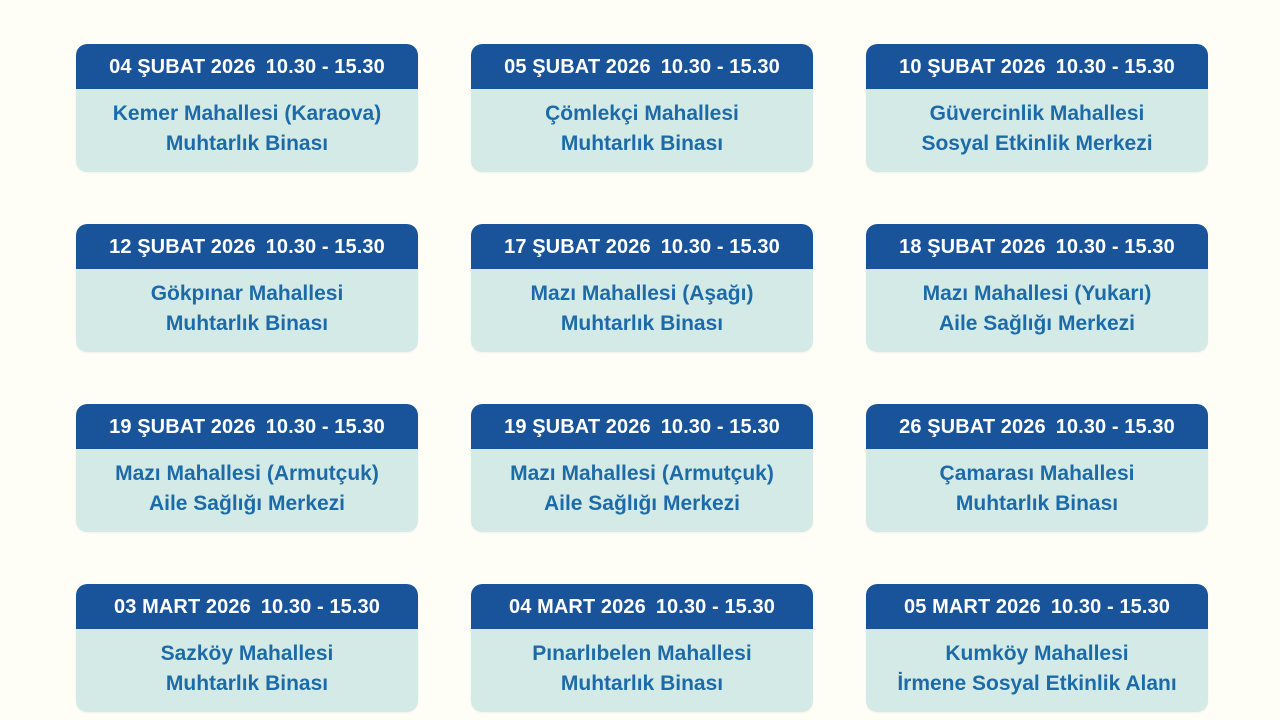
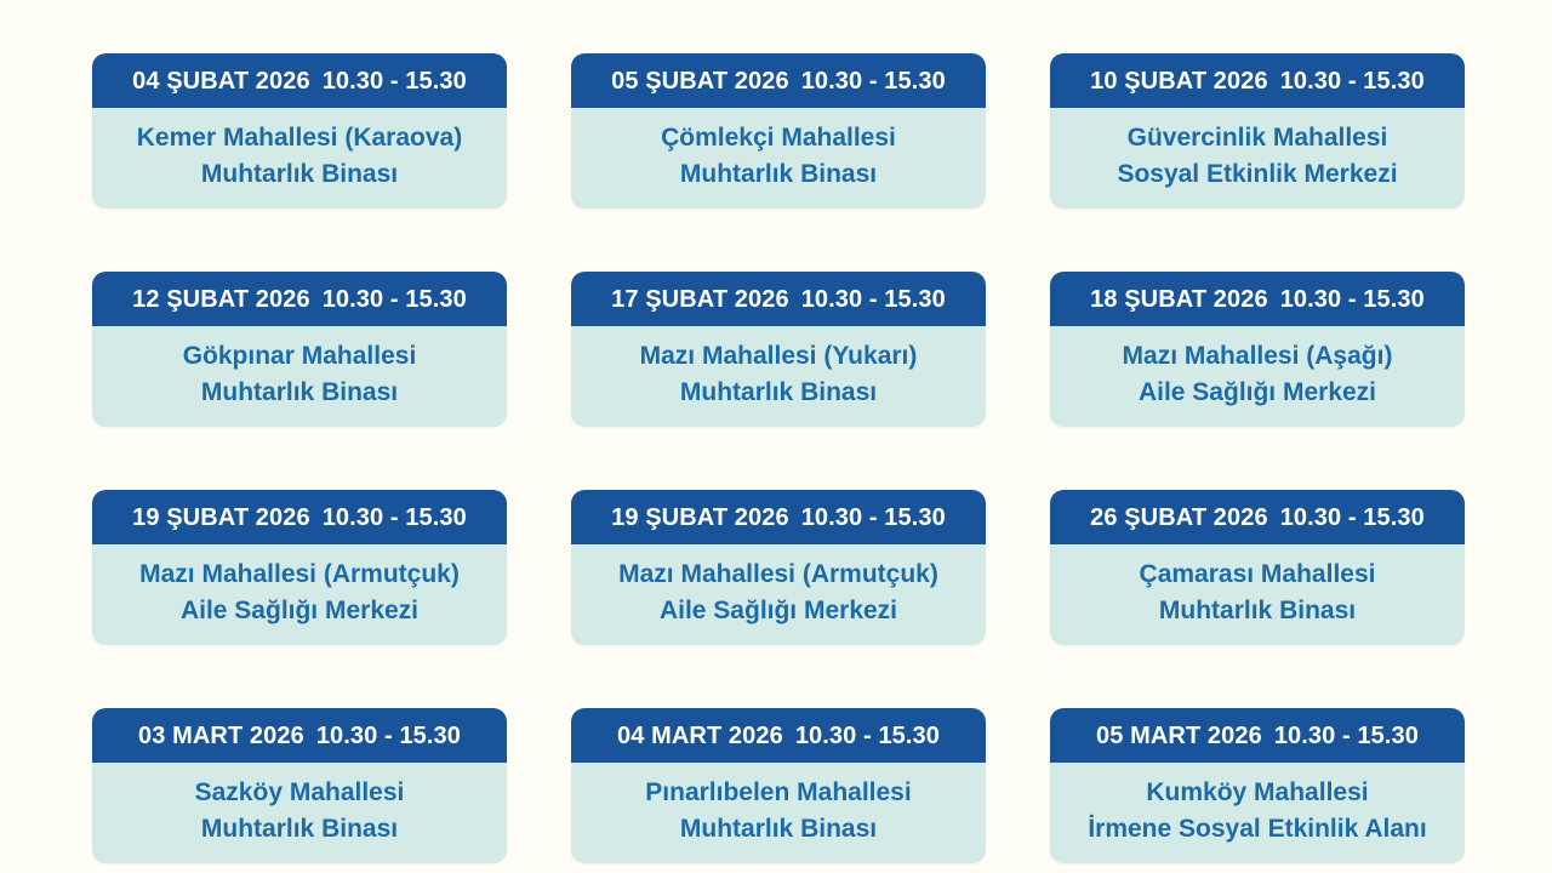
  04 ŞUBAT 2026
  10.30 - 15.30
  Kemer Mahallesi (Karaova)
  Muhtarlık Binası
  05 ŞUBAT 2026
  10.30 - 15.30
  Çömlekçi Mahallesi
  Muhtarlık Binası
  10 ŞUBAT 2026
  10.30 - 15.30
  Güvercinlik Mahallesi
  Sosyal Etkinlik Merkezi
  12 ŞUBAT 2026
  10.30 - 15.30
  Gökpınar Mahallesi
  Muhtarlık Binası
  17 ŞUBAT 2026
  10.30 - 15.30
- Mazı Mahallesi (Aşağı)
+ Mazı Mahallesi (Yukarı)
  Muhtarlık Binası
  18 ŞUBAT 2026
  10.30 - 15.30
- Mazı Mahallesi (Yukarı)
+ Mazı Mahallesi (Aşağı)
  Aile Sağlığı Merkezi
  19 ŞUBAT 2026
  10.30 - 15.30
  Mazı Mahallesi (Armutçuk)
  Aile Sağlığı Merkezi
  19 ŞUBAT 2026
  10.30 - 15.30
  Mazı Mahallesi (Armutçuk)
  Aile Sağlığı Merkezi
  26 ŞUBAT 2026
  10.30 - 15.30
  Çamarası Mahallesi
  Muhtarlık Binası
  03 MART 2026
  10.30 - 15.30
  Sazköy Mahallesi
  Muhtarlık Binası
  04 MART 2026
  10.30 - 15.30
  Pınarlıbelen Mahallesi
  Muhtarlık Binası
  05 MART 2026
  10.30 - 15.30
  Kumköy Mahallesi
  İrmene Sosyal Etkinlik Alanı
